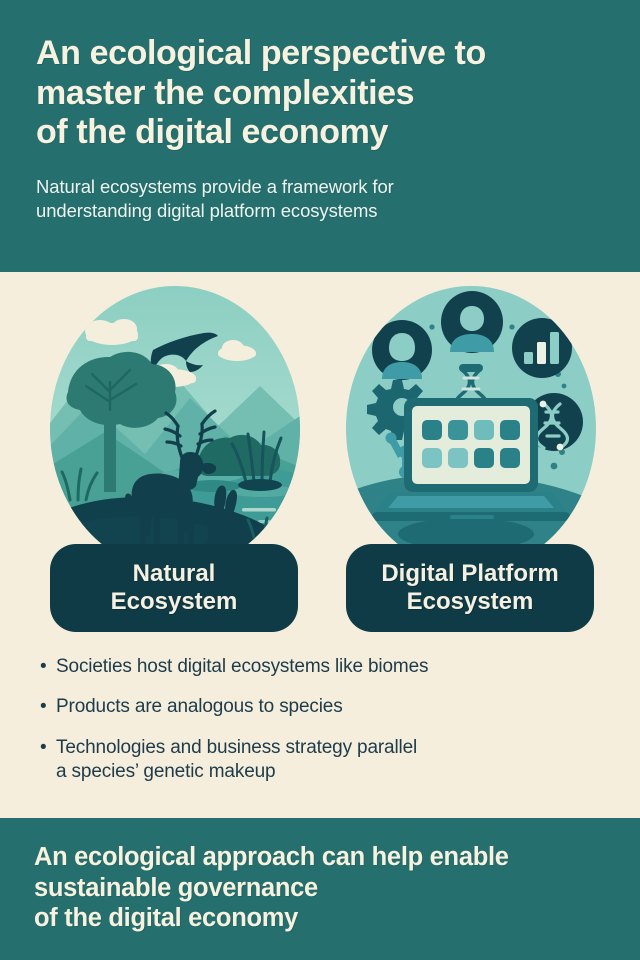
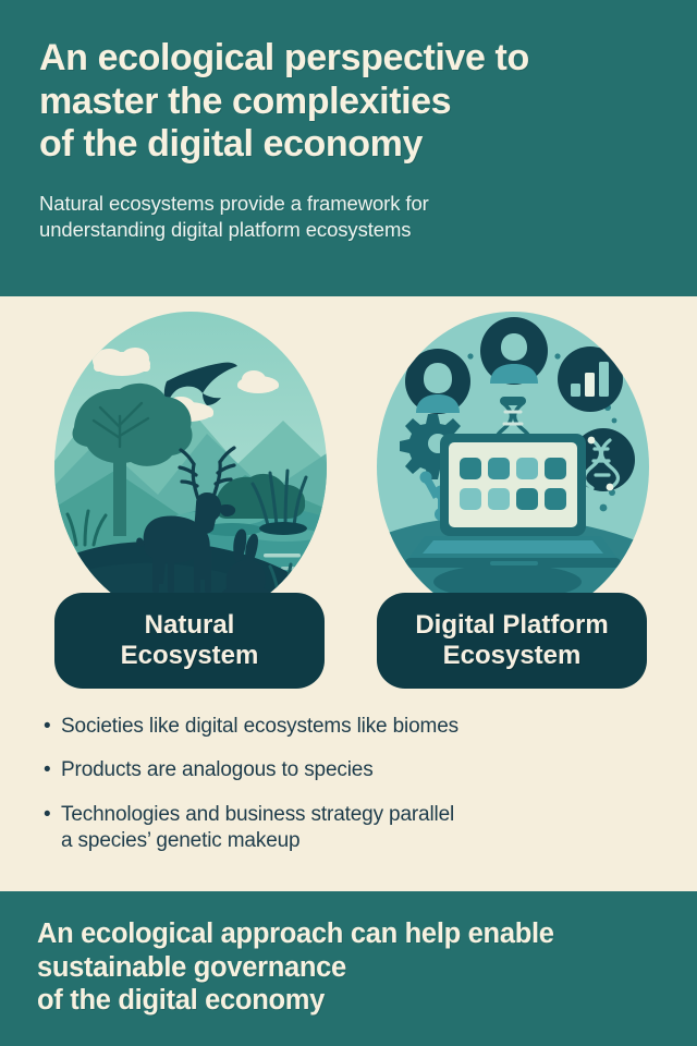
  An ecological perspective to
  master the complexities
  of the digital economy
  Natural ecosystems provide a framework for
  understanding digital platform ecosystems
  Natural
  Ecosystem
  Digital Platform
  Ecosystem
  •
- Societies host digital ecosystems like biomes
+ Societies like digital ecosystems like biomes
  •
  Products are analogous to species
  •
  Technologies and business strategy parallel
  a species’ genetic makeup
  An ecological approach can help enable
  sustainable governance
  of the digital economy
